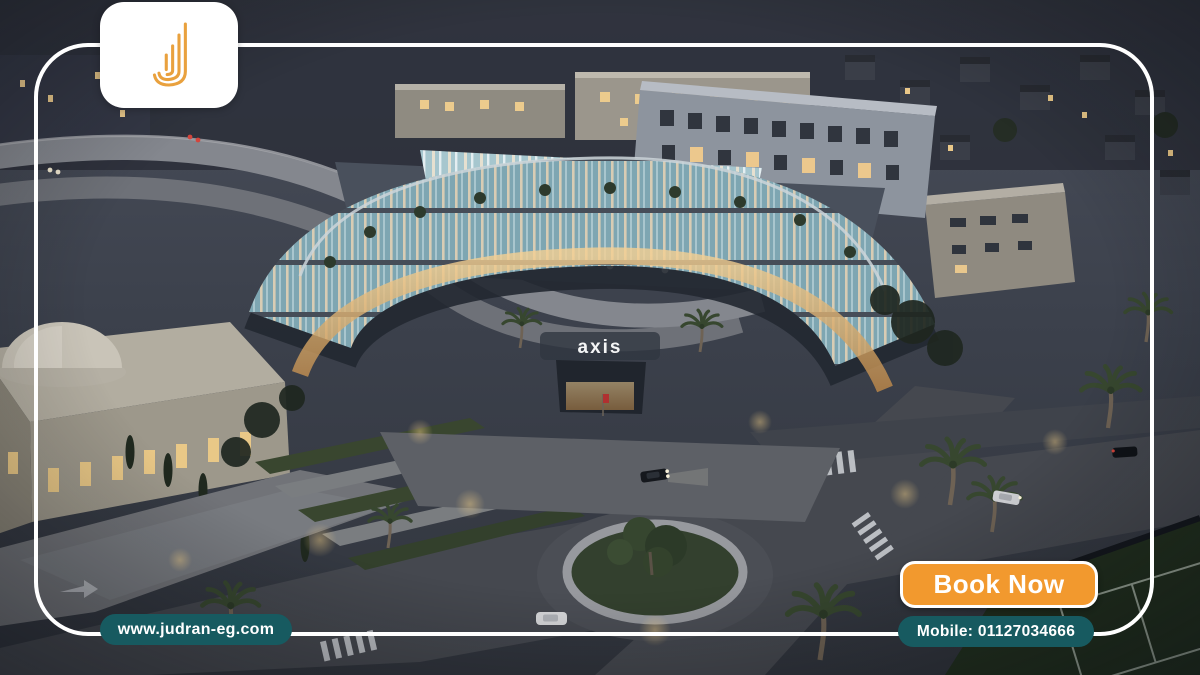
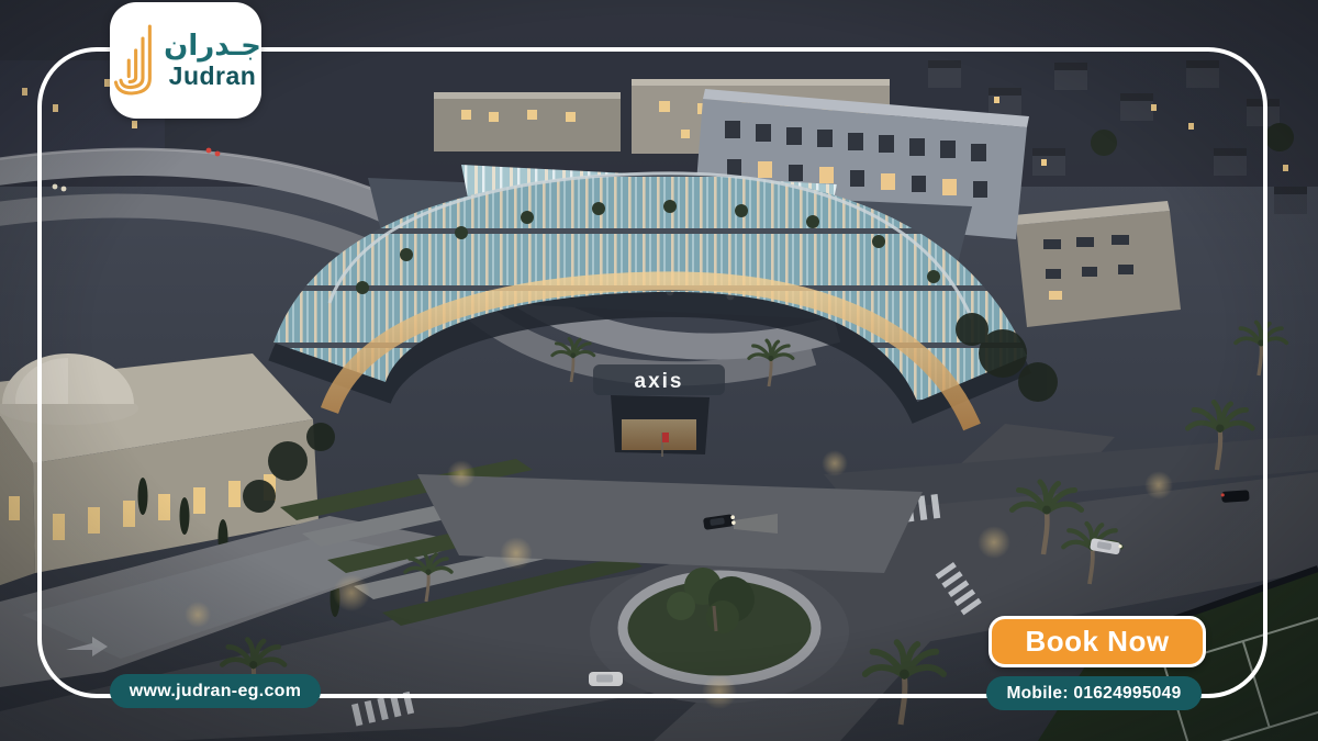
+ جـدران
+ Judran
  www.judran-eg.com
  Book Now
- Mobile: 01127034666
+ Mobile: 01624995049
